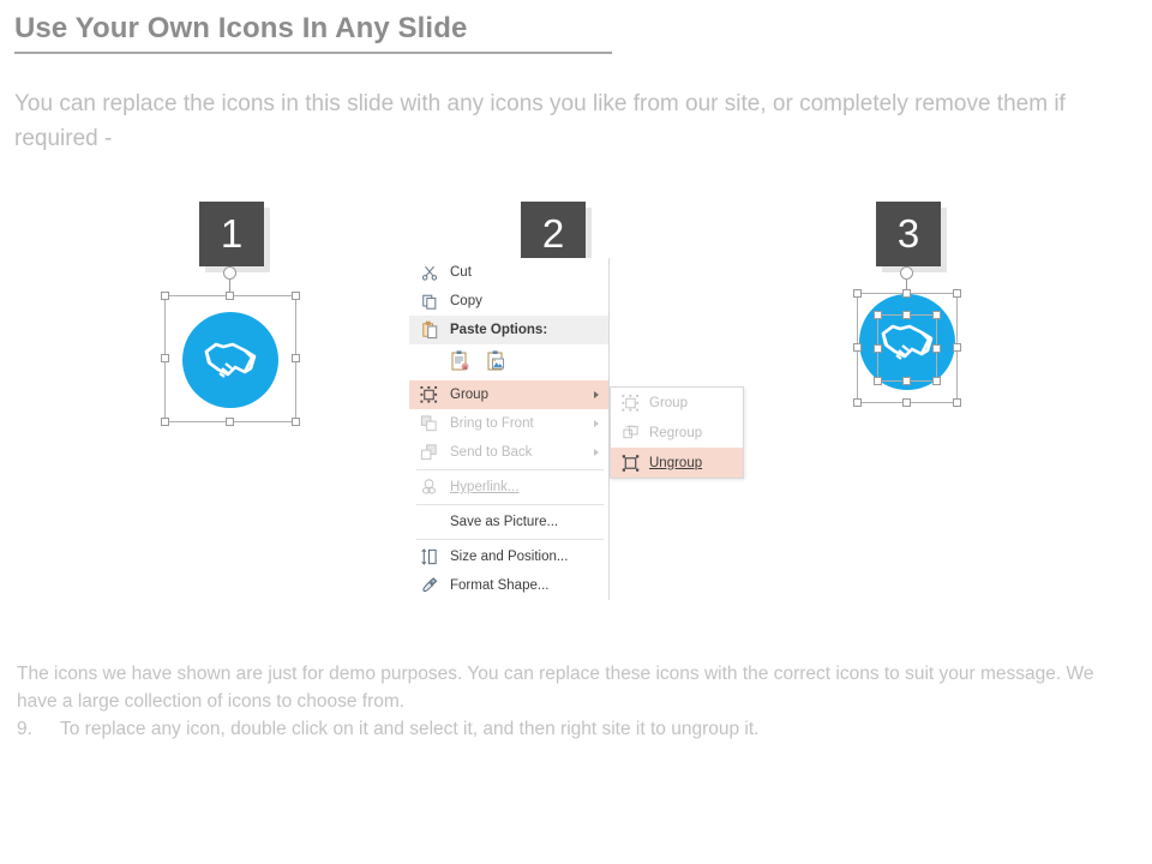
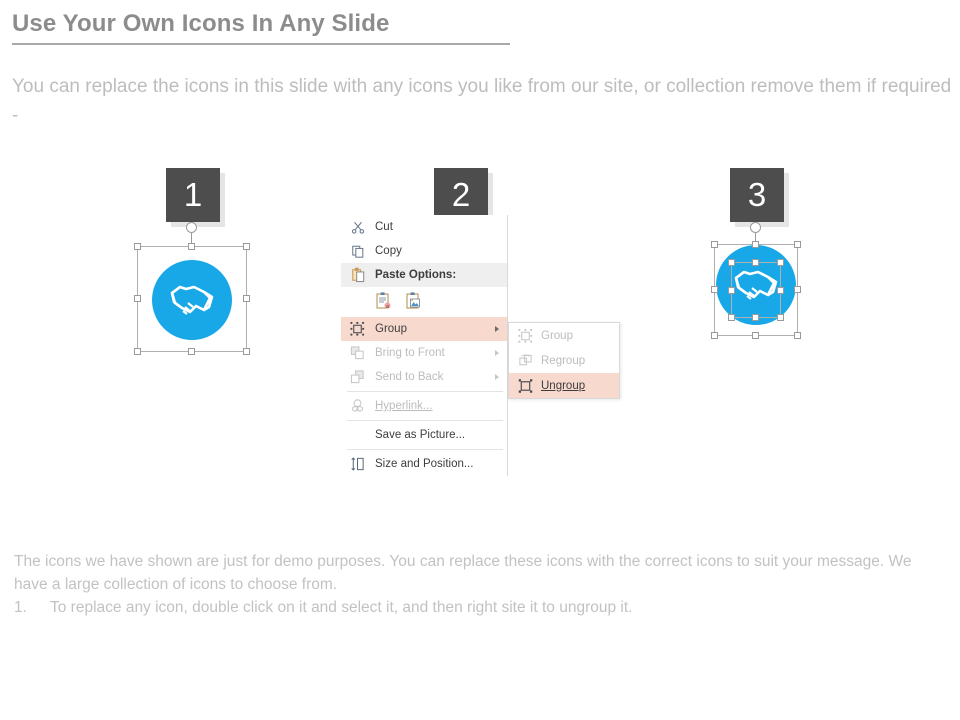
  Use Your Own Icons In Any Slide
- You can replace the icons in this slide with any icons you like from our site, or completely remove them if required -
+ You can replace the icons in this slide with any icons you like from our site, or collection remove them if required -
  1
  2
  Cut
  Copy
  Paste Options:
  Group
  Bring to Front
  Send to Back
  Hyperlink...
  Save as Picture...
  Size and Position...
- Format Shape...
  Group
  Regroup
  Ungroup
  3
  The icons we have shown are just for demo purposes. You can replace these icons with the correct icons to suit your message. We have a large collection of icons to choose from.
- 9.
+ 1.
  To replace any icon, double click on it and select it, and then right site it to ungroup it.
